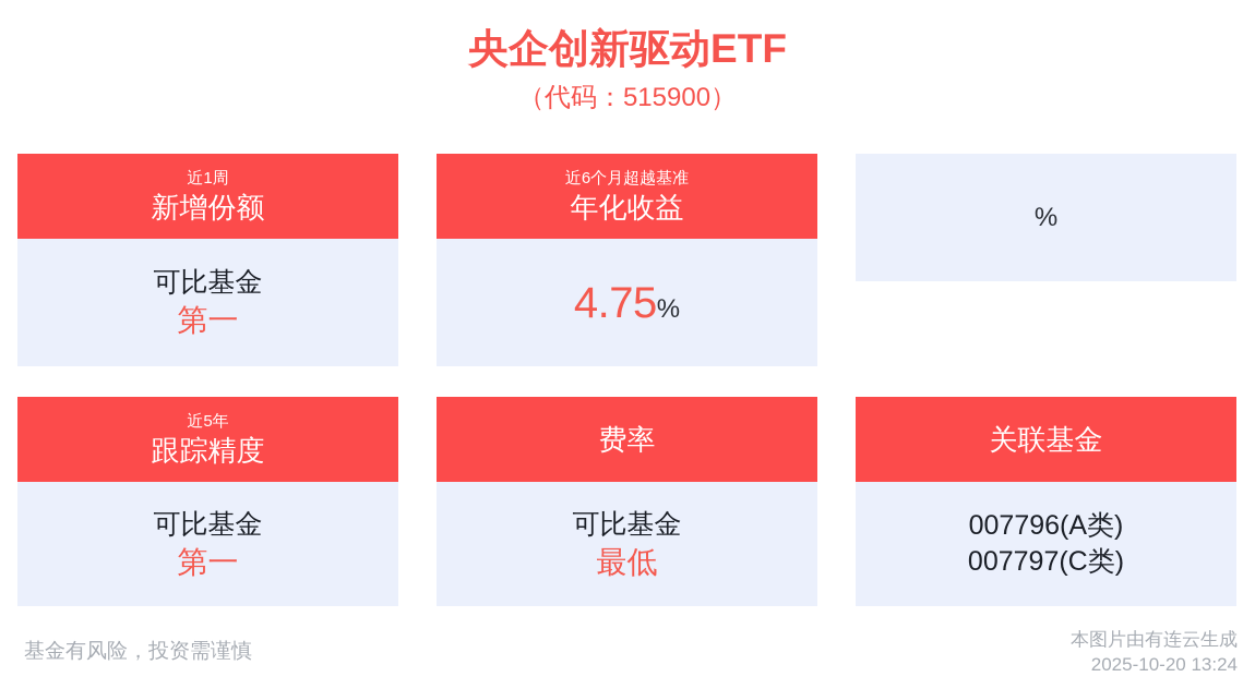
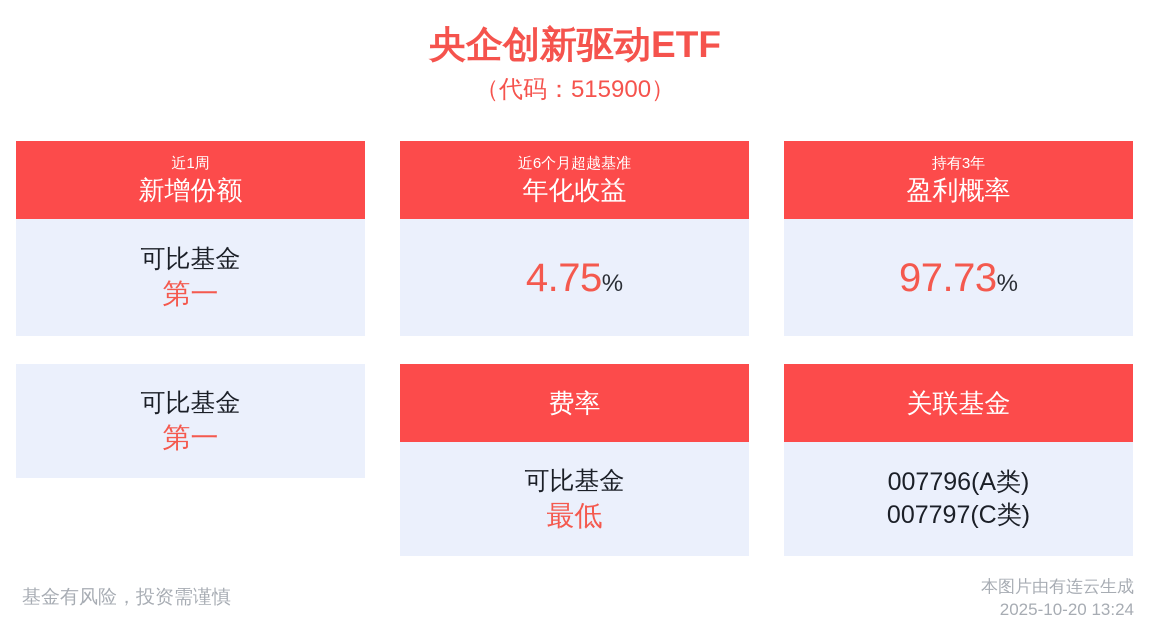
  央企创新驱动ETF
  （代码：515900）
  近1周
  新增份额
  可比基金
  第一
  近6个月超越基准
  年化收益
  4.75
  %
+ 持有3年
+ 盈利概率
+ 97.73
  %
- 近5年
- 跟踪精度
  可比基金
  第一
  费率
  可比基金
  最低
  关联基金
  007796(A类)
  007797(C类)
  基金有风险，投资需谨慎
  本图片由有连云生成
  2025-10-20 13:24
